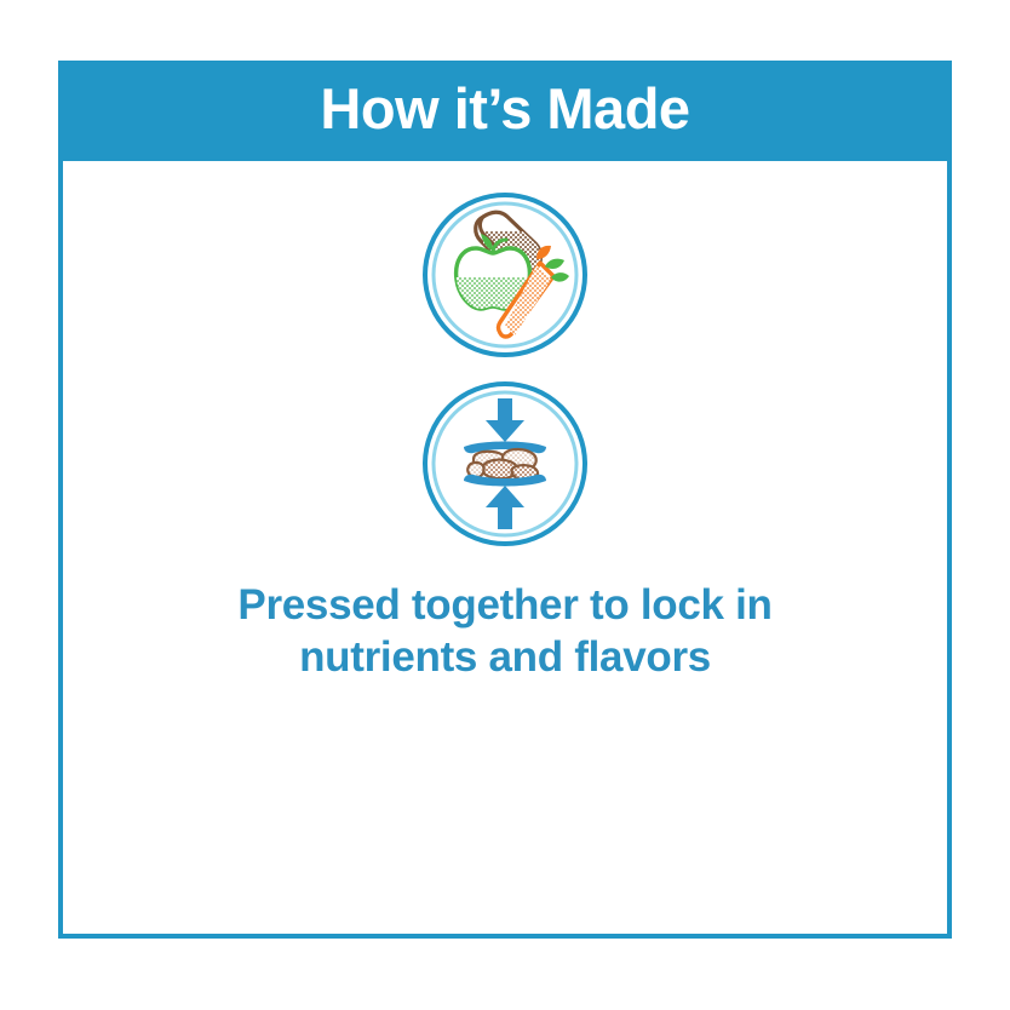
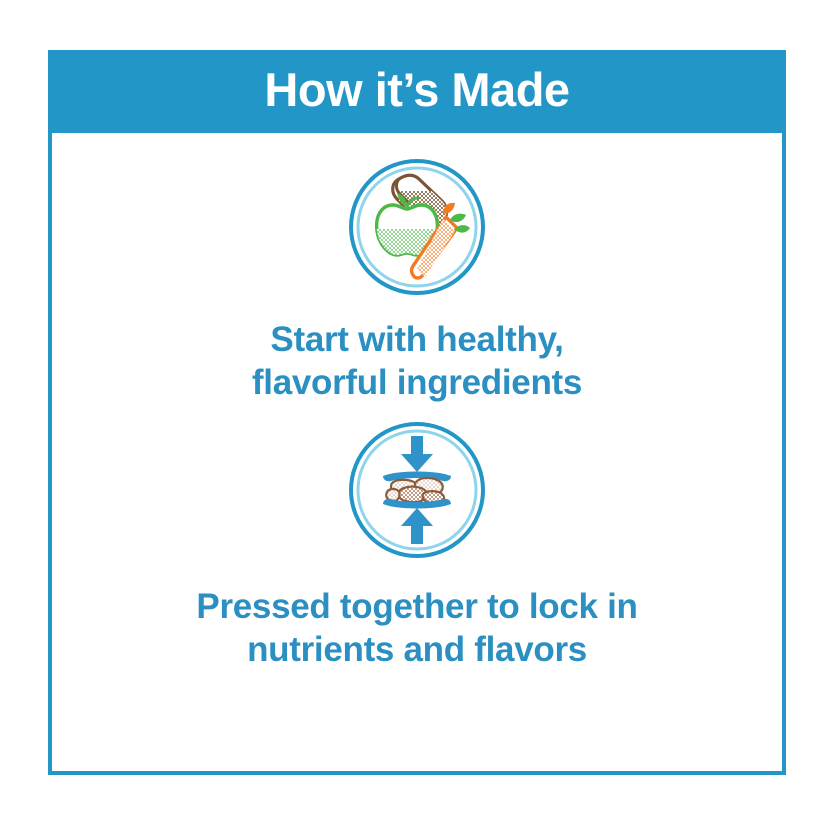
  How it’s Made
+ Start with healthy,
+ flavorful ingredients
  Pressed together to lock in
  nutrients and flavors
